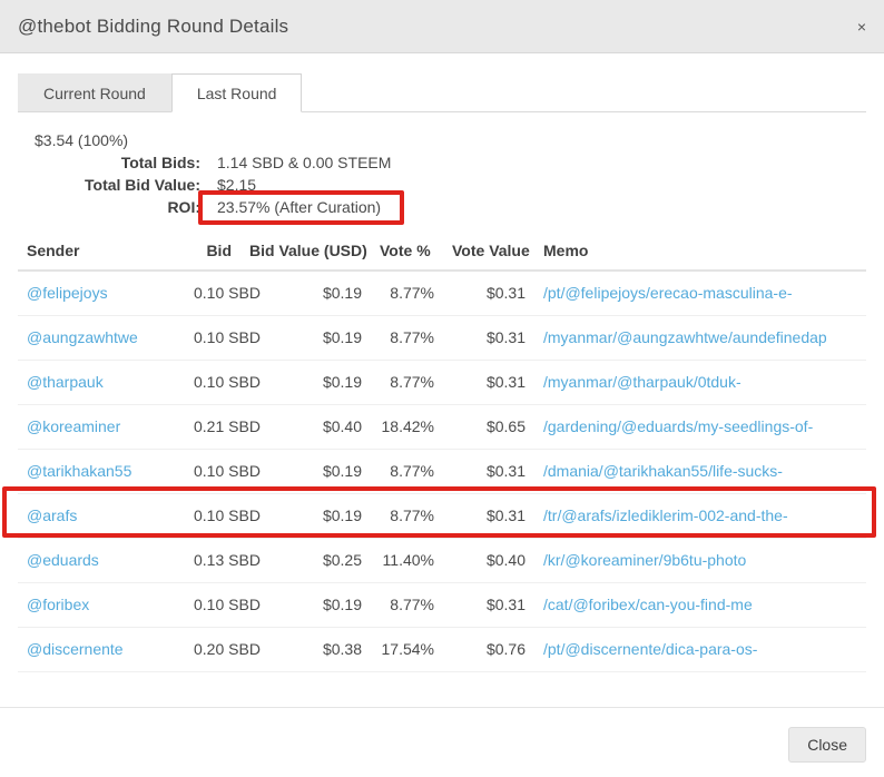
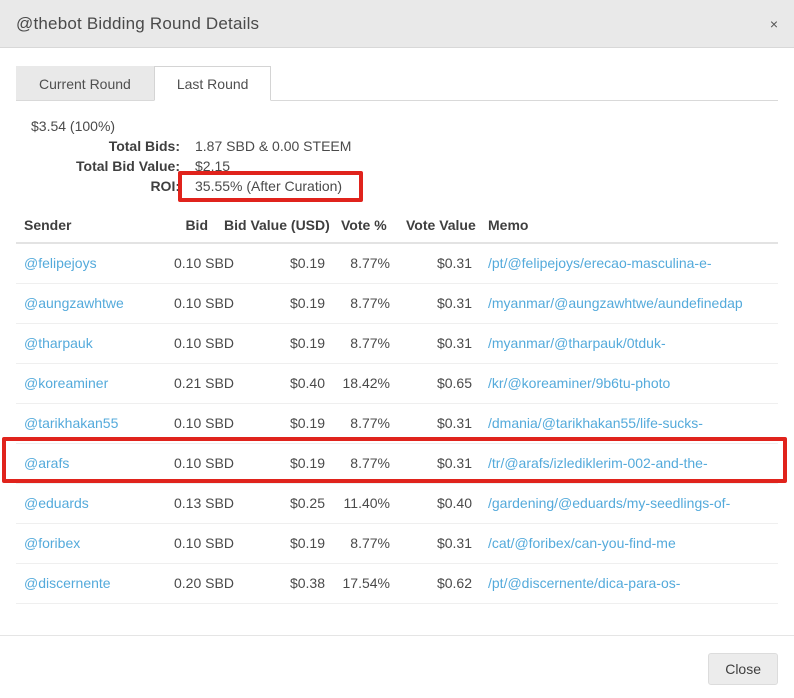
  @thebot Bidding Round Details
  ×
  Current Round
  Last Round
  $3.54 (100%)
  Total Bids:
- 1.14 SBD & 0.00 STEEM
+ 1.87 SBD & 0.00 STEEM
  Total Bid Value:
  $2.15
  ROI:
- 23.57% (After Curation)
+ 35.55% (After Curation)
  Sender	Bid	Bid Value (USD)	Vote %	Vote Value	Memo
  @felipejoys	0.10 SBD	$0.19	8.77%	$0.31	/pt/@felipejoys/erecao-masculina-e-
  @aungzawhtwe	0.10 SBD	$0.19	8.77%	$0.31	/myanmar/@aungzawhtwe/aundefinedap
  @tharpauk	0.10 SBD	$0.19	8.77%	$0.31	/myanmar/@tharpauk/0tduk-
- @koreaminer	0.21 SBD	$0.40	18.42%	$0.65	/gardening/@eduards/my-seedlings-of-
+ @koreaminer	0.21 SBD	$0.40	18.42%	$0.65	/kr/@koreaminer/9b6tu-photo
  @tarikhakan55	0.10 SBD	$0.19	8.77%	$0.31	/dmania/@tarikhakan55/life-sucks-
  @arafs	0.10 SB	$0.19	8.77%	$0.31	/tr/@arafs/izlediklerim-002-and-the-
- @eduards	0.13 SBD	$0.25	11.40%	$0.40	/kr/@koreaminer/9b6tu-photo
+ @eduards	0.13 SBD	$0.25	11.40%	$0.40	/gardening/@eduards/my-seedlings-of-
  @foribex	0.10 SBD	$0.19	8.77%	$0.31	/cat/@foribex/can-you-find-me
- @discernente	0.20 SBD	$0.38	17.54%	$0.76	/pt/@discernente/dica-para-os-
+ @discernente	0.20 SBD	$0.38	17.54%	$0.62	/pt/@discernente/dica-para-os-
  Close
